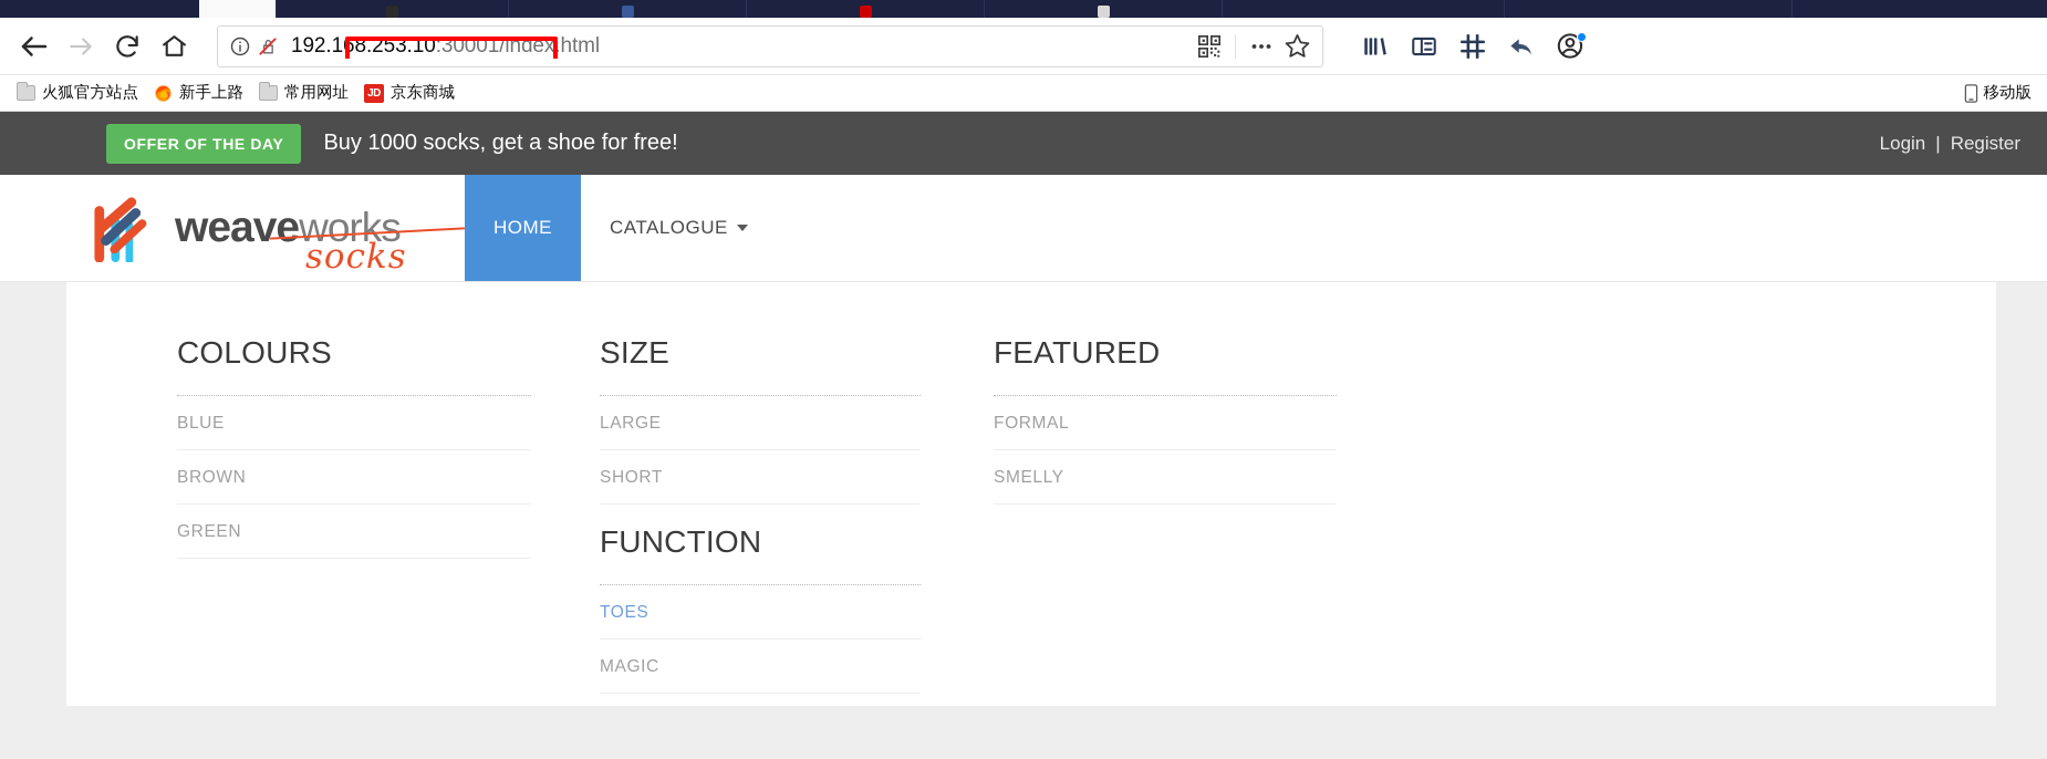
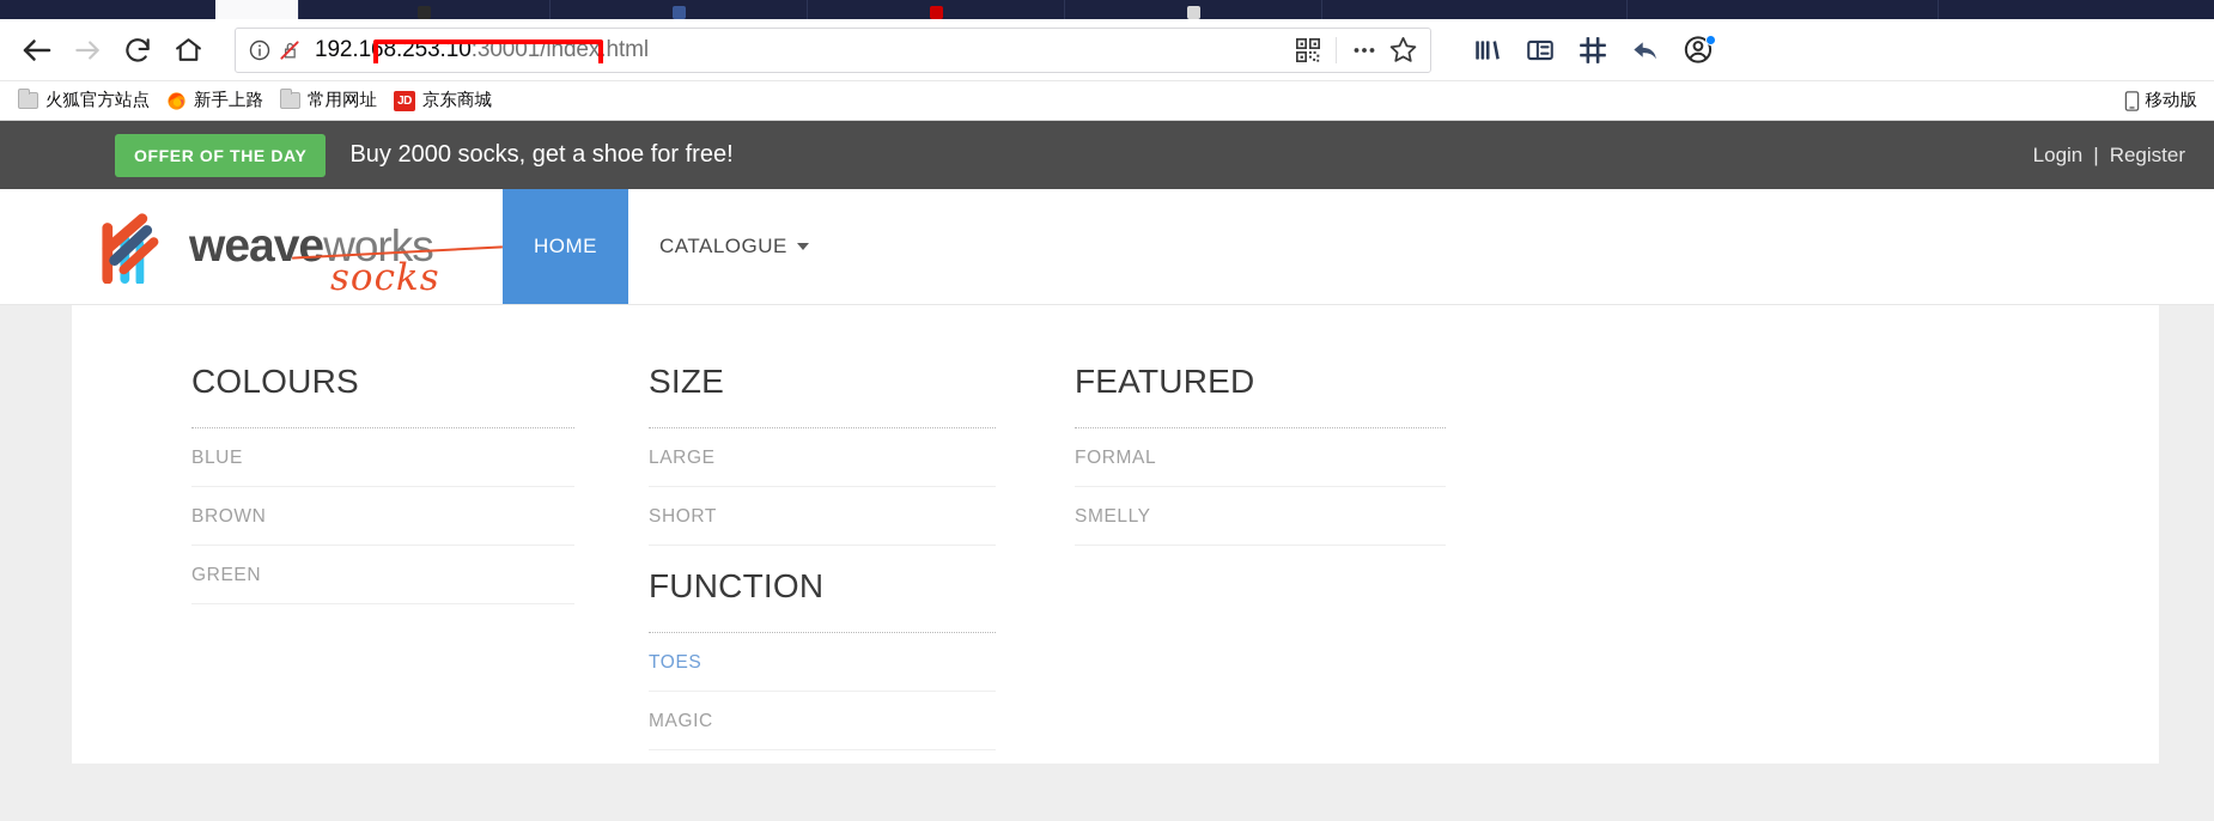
  192.168.253.10:30001/index.html
  火狐官方站点
  新手上路
  常用网址
  JD
  京东商城
  移动版
  OFFER OF THE DAY
- Buy 1000 socks, get a shoe for free!
+ Buy 2000 socks, get a shoe for free!
  Login
  |
  Register
  weaveworks
  socks
  HOME
  CATALOGUE
  COLOURS
  BLUE
  BROWN
  GREEN
  SIZE
  LARGE
  SHORT
  FUNCTION
  TOES
  MAGIC
  FEATURED
  FORMAL
  SMELLY
